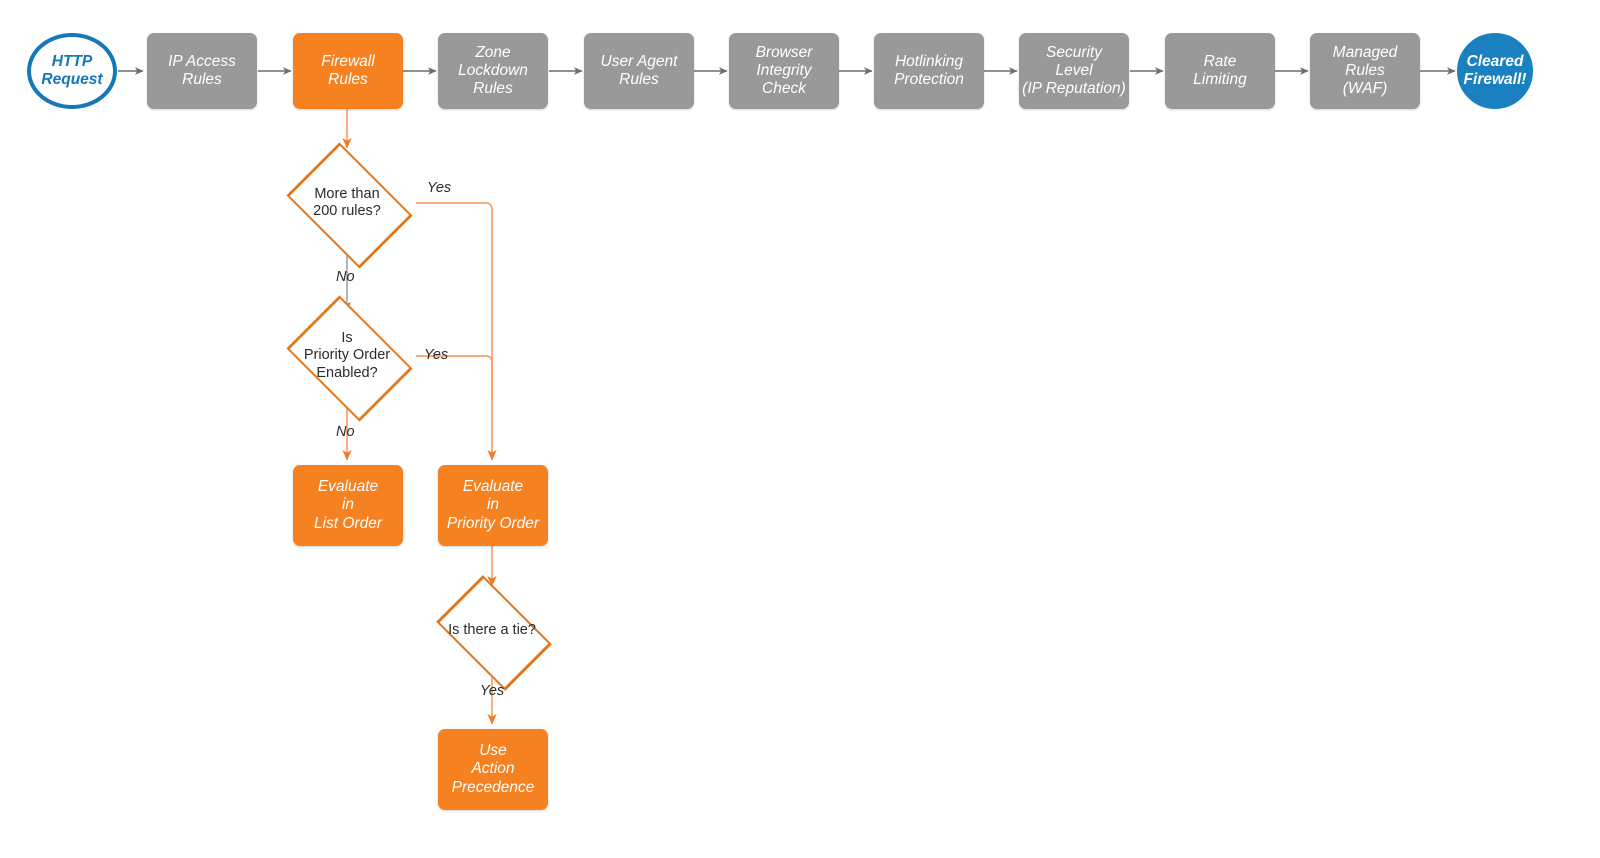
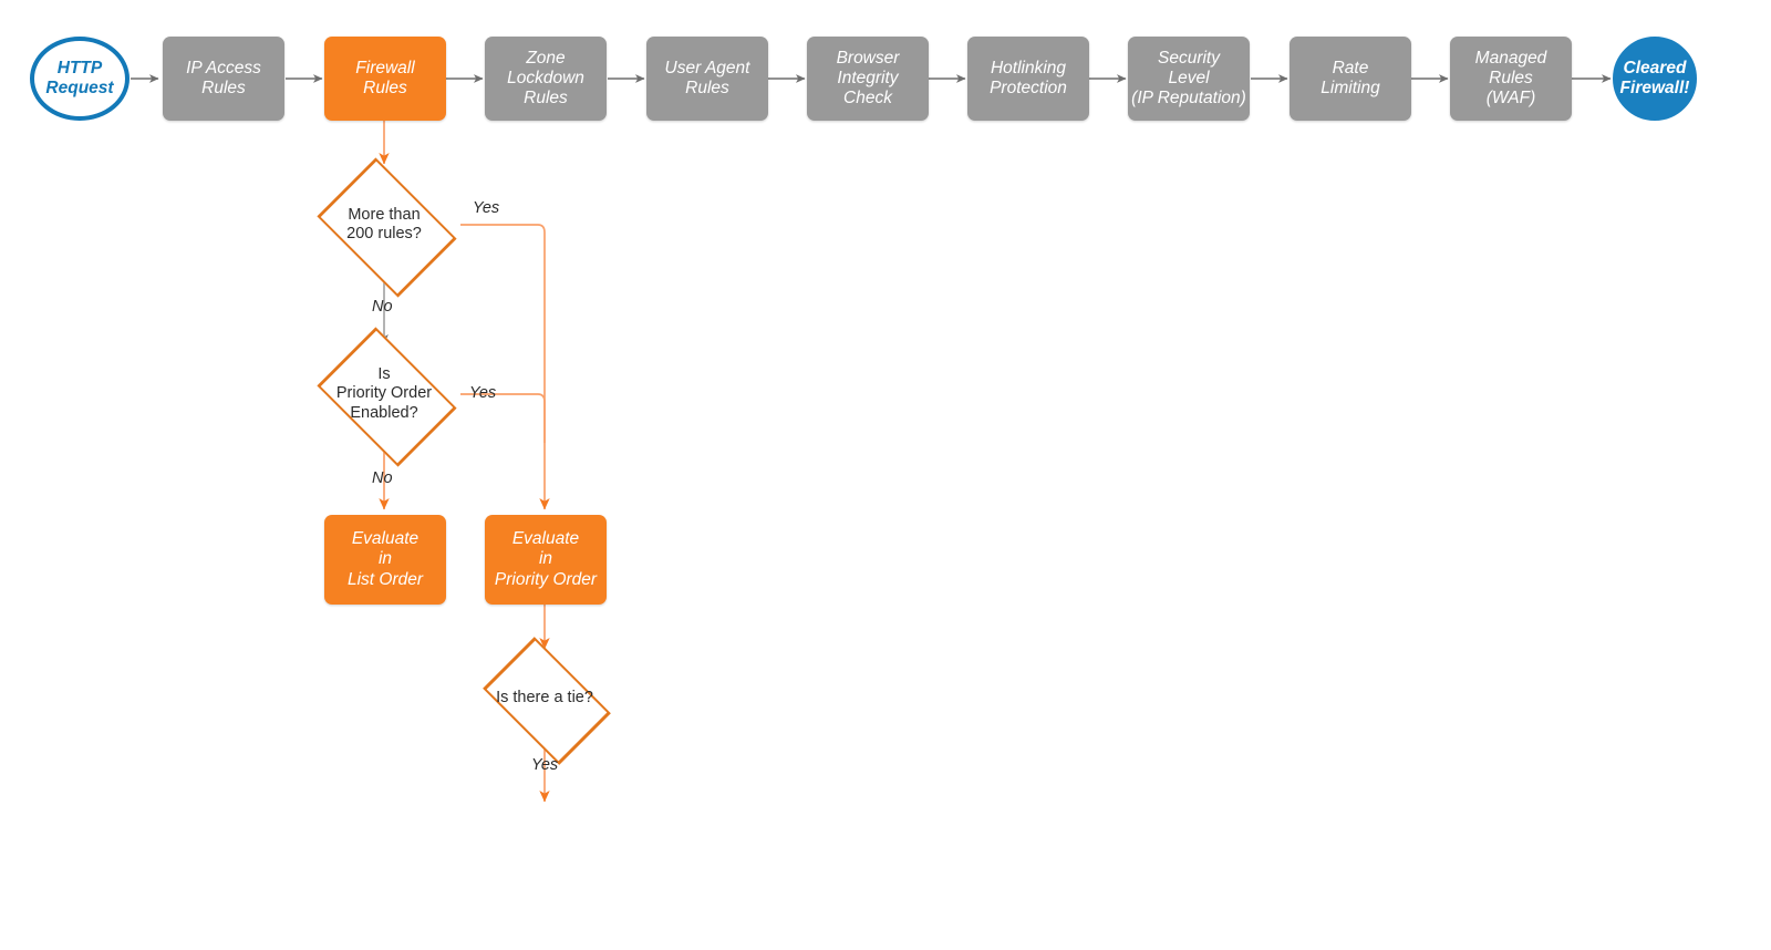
  HTTP
  Request
  IP Access
  Rules
  Firewall
  Rules
  Zone
  Lockdown
  Rules
  User Agent
  Rules
  Browser
  Integrity
  Check
  Hotlinking
  Protection
  Security
  Level
  (IP Reputation)
  Rate
  Limiting
  Managed
  Rules
  (WAF)
  Cleared
  Firewall!
  More than
  200 rules?
  Is
  Priority Order
  Enabled?
  Is there a tie?
  Evaluate
  in
  List Order
  Evaluate
  in
  Priority Order
- Use
- Action
- Precedence
  Yes
  No
  Yes
  No
  Yes
